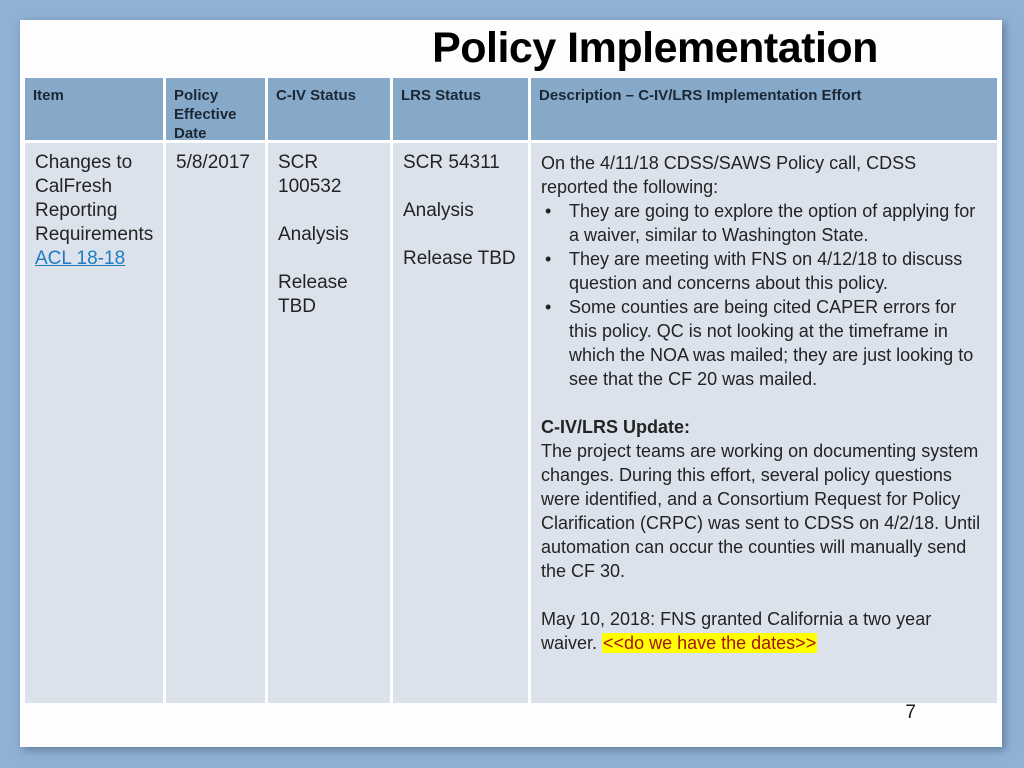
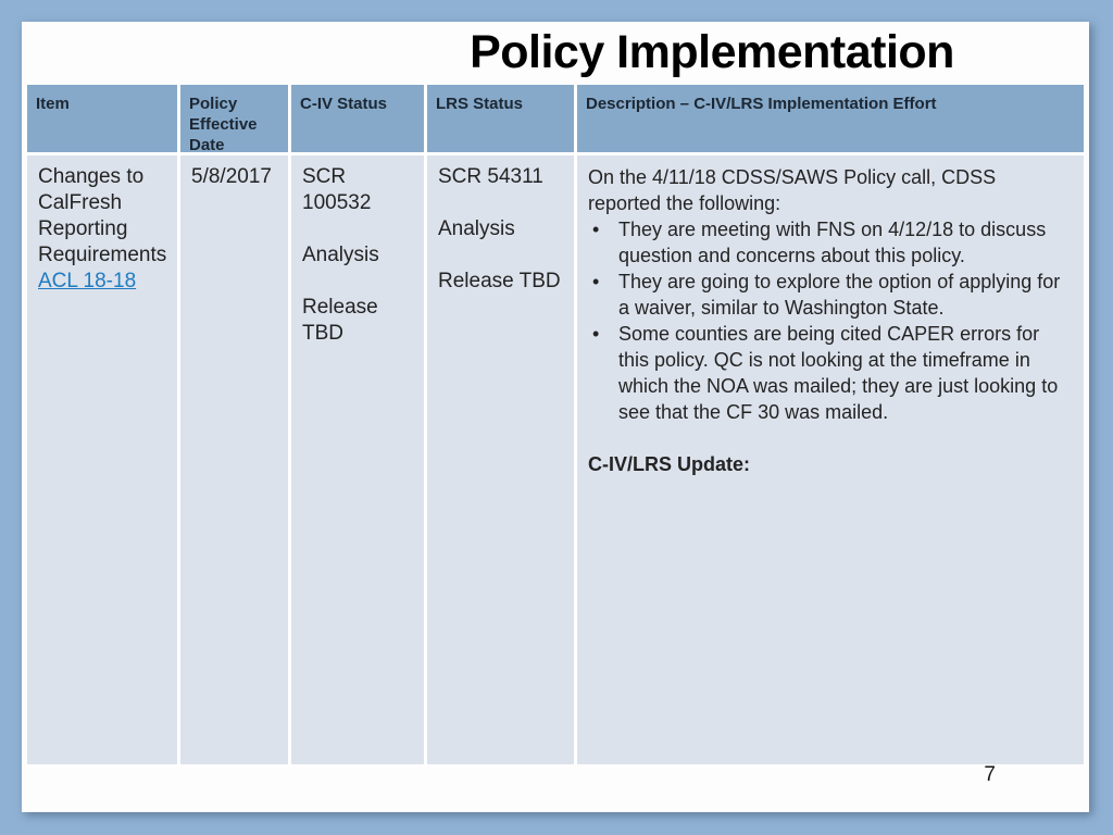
  Policy Implementation
  Item
  Policy Effective Date
  C-IV Status
  LRS Status
  Description – C-IV/LRS Implementation Effort
  Changes to CalFresh Reporting Requirements
  ACL 18-18
  5/8/2017
  SCR 100532
  Analysis
  Release TBD
  SCR 54311
  Analysis
  Release TBD
  On the 4/11/18 CDSS/SAWS Policy call, CDSS reported the following:
  •
- They are going to explore the option of applying for a waiver, similar to Washington State.
+ They are meeting with FNS on 4/12/18 to discuss question and concerns about this policy.
  •
- They are meeting with FNS on 4/12/18 to discuss question and concerns about this policy.
+ They are going to explore the option of applying for a waiver, similar to Washington State.
  •
- Some counties are being cited CAPER errors for this policy. QC is not looking at the timeframe in which the NOA was mailed; they are just looking to see that the CF 20 was mailed.
+ Some counties are being cited CAPER errors for this policy. QC is not looking at the timeframe in which the NOA was mailed; they are just looking to see that the CF 30 was mailed.
  C-IV/LRS Update:
- The project teams are working on documenting system changes. During this effort, several policy questions were identified, and a Consortium Request for Policy Clarification (CRPC) was sent to CDSS on 4/2/18. Until automation can occur the counties will manually send the CF 30.
- May 10, 2018: FNS granted California a two year waiver. <<do we have the dates>>
  7
